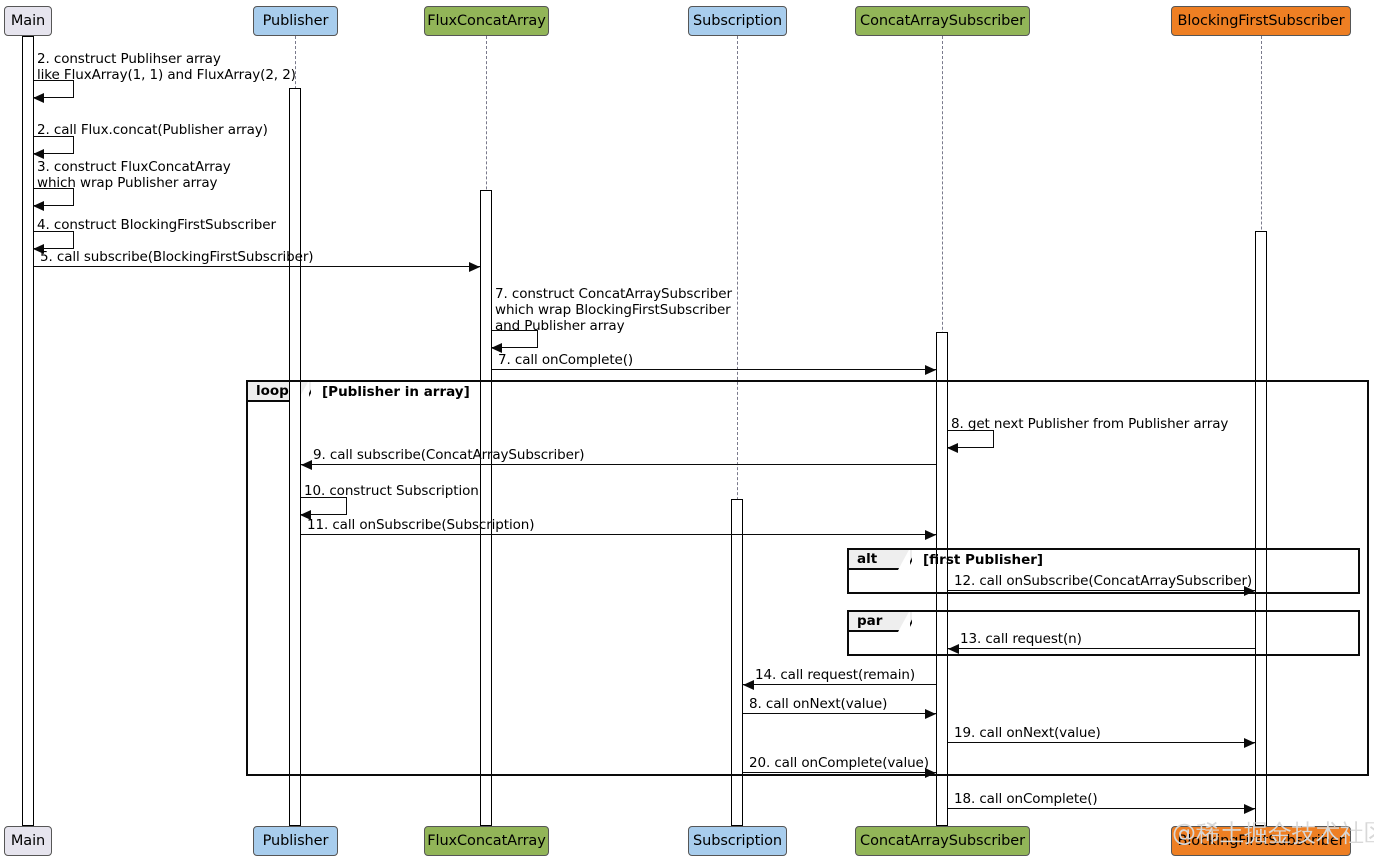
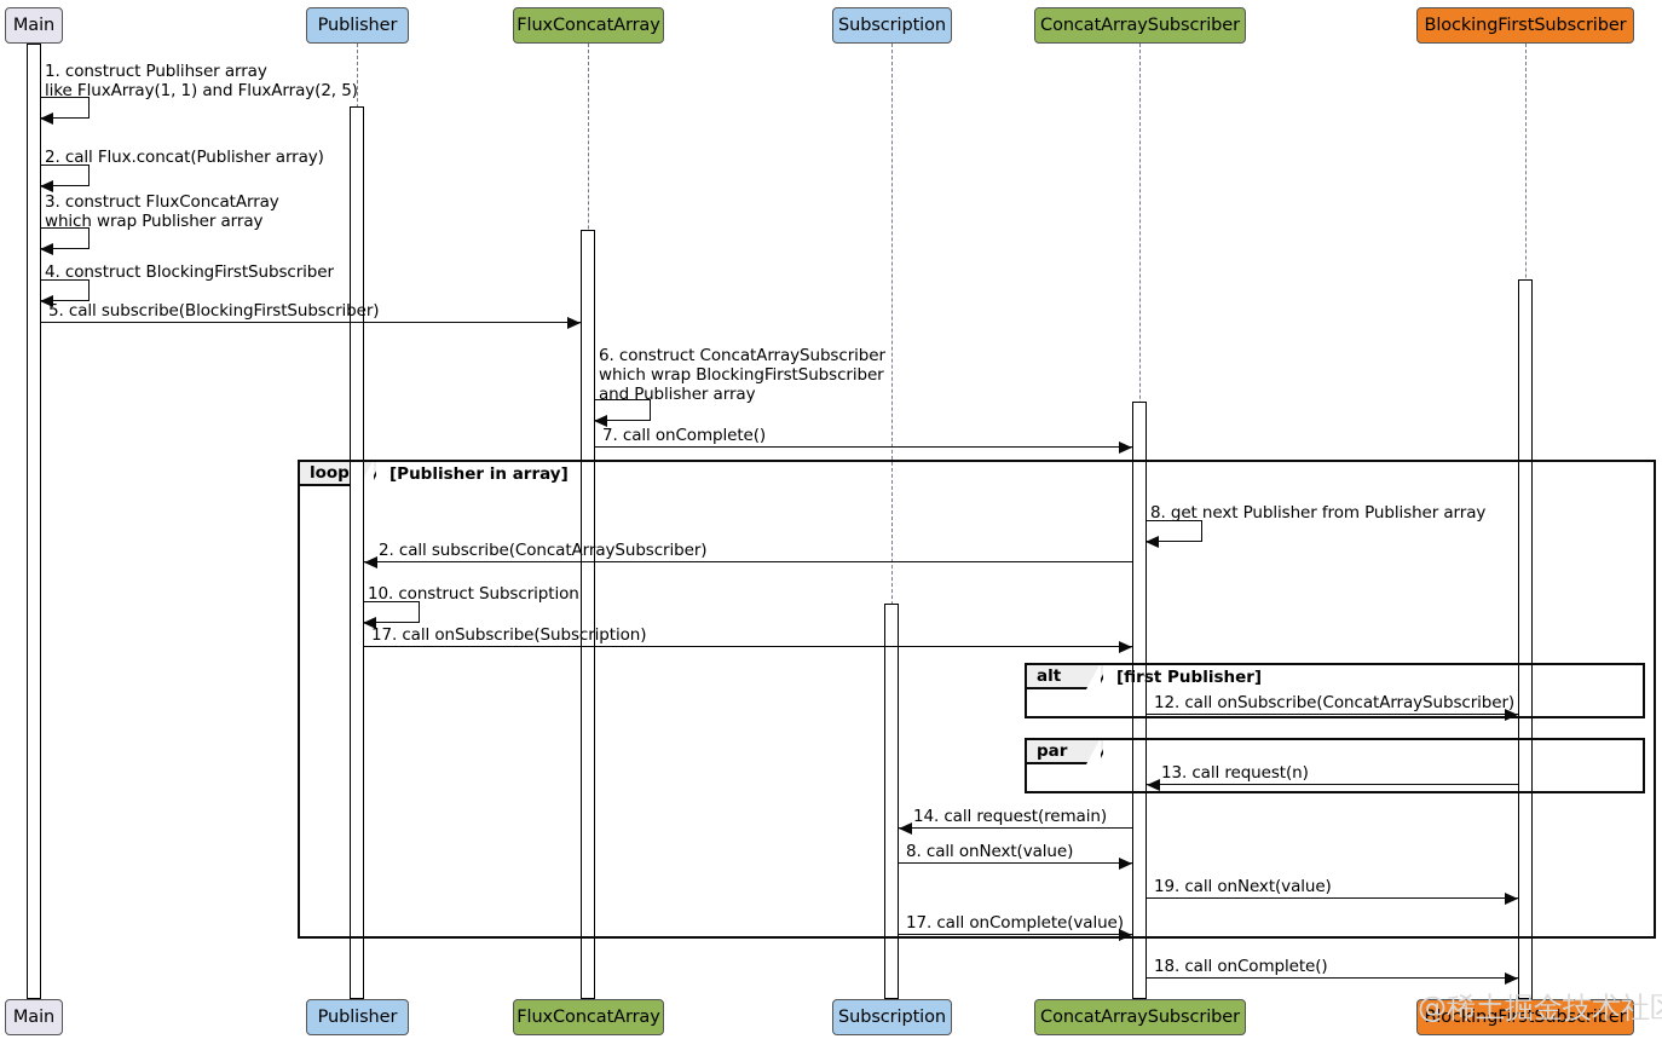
  Main
  Publisher
  FluxConcatArray
  Subscription
  ConcatArraySubscriber
  BlockingFirstSubscriber
  loop
  [Publisher in array]
  alt
  [first Publisher]
  par
- 2. construct Publihser array
+ 1. construct Publihser array
- like FluxArray(1, 1) and FluxArray(2, 2)
+ like FluxArray(1, 1) and FluxArray(2, 5)
  2. call Flux.concat(Publisher array)
  3. construct FluxConcatArray
  which wrap Publisher array
  4. construct BlockingFirstSubscriber
  5. call subscribe(BlockingFirstSubscriber)
- 7. construct ConcatArraySubscriber
+ 6. construct ConcatArraySubscriber
  which wrap BlockingFirstSubscriber
  and Publisher array
  7. call onComplete()
  8. get next Publisher from Publisher array
- 9. call subscribe(ConcatArraySubscriber)
+ 2. call subscribe(ConcatArraySubscriber)
  10. construct Subscription
- 11. call onSubscribe(Subscription)
+ 17. call onSubscribe(Subscription)
  12. call onSubscribe(ConcatArraySubscriber)
  13. call request(n)
  14. call request(remain)
  8. call onNext(value)
  19. call onNext(value)
- 20. call onComplete(value)
+ 17. call onComplete(value)
  18. call onComplete()
  Main
  Publisher
  FluxConcatArray
  Subscription
  ConcatArraySubscriber
  BlockingFirstSubscriber
  @稀土掘金技术社
